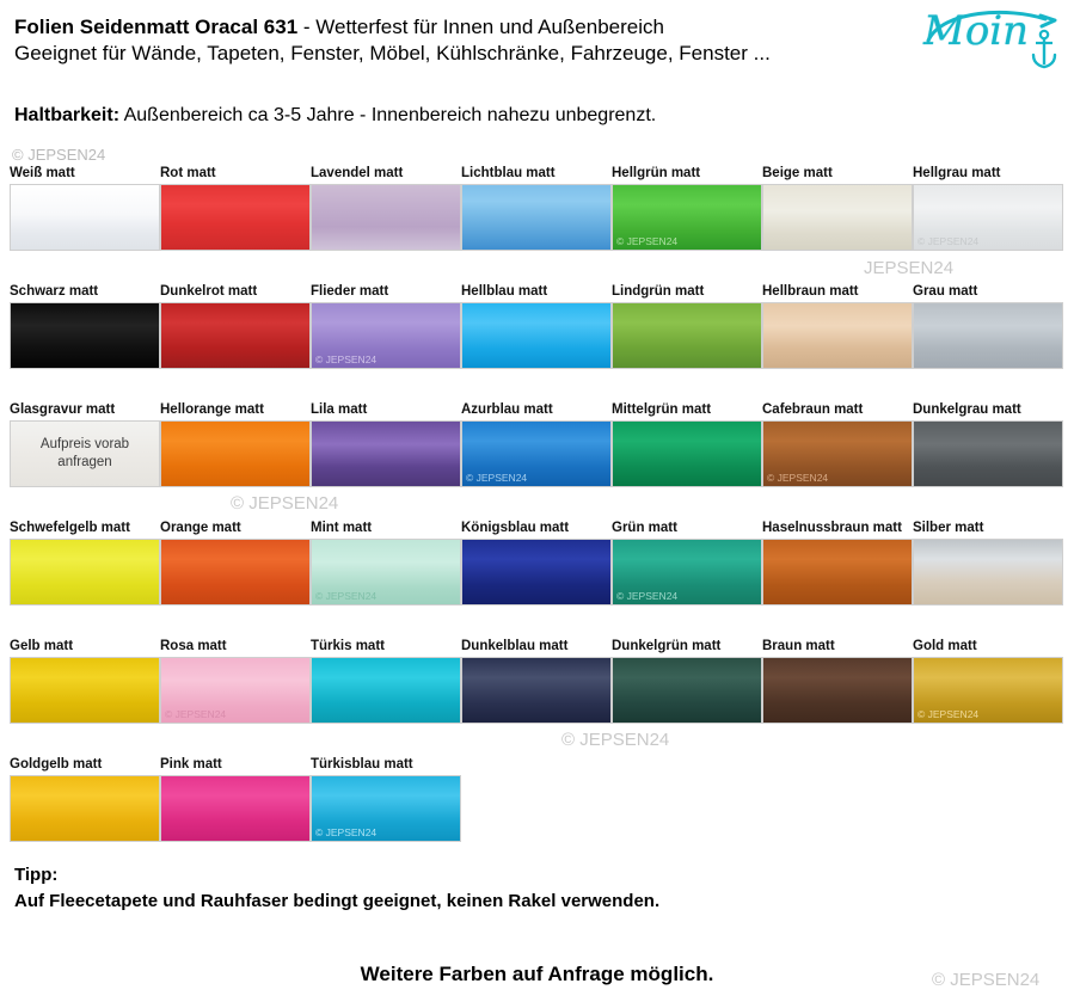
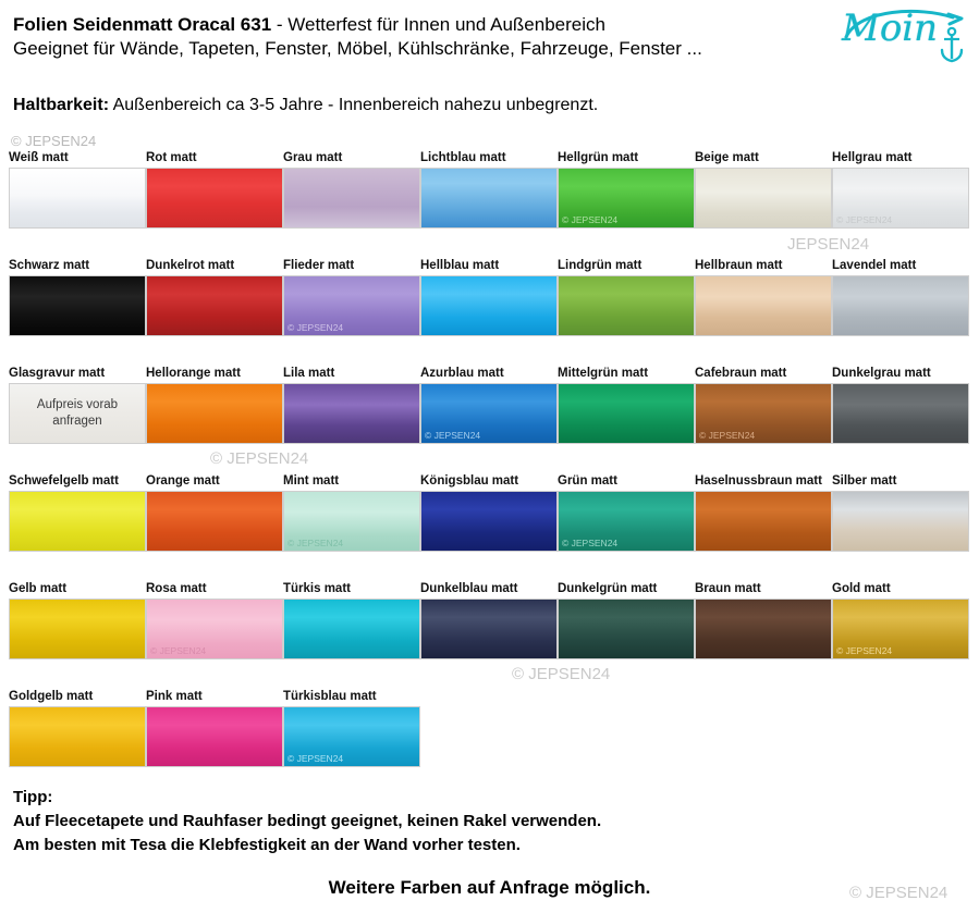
  Folien Seidenmatt Oracal 631 - Wetterfest für Innen und Außenbereich
  Geeignet für Wände, Tapeten, Fenster, Möbel, Kühlschränke, Fahrzeuge, Fenster ...
  Haltbarkeit: Außenbereich ca 3-5 Jahre - Innenbereich nahezu unbegrenzt.
  Moin
  © JEPSEN24
  JEPSEN24
  © JEPSEN24
  © JEPSEN24
  © JEPSEN24
  Weiß matt
  Rot matt
- Lavendel matt
+ Grau matt
  Lichtblau matt
  Hellgrün matt
  © JEPSEN24
  Beige matt
  Hellgrau matt
  Schwarz matt
  Dunkelrot matt
  Flieder matt
  © JEPSEN24
  Hellblau matt
  Lindgrün matt
  Hellbraun matt
- Grau matt
+ Lavendel matt
  Glasgravur matt
  Aufpreis vorab
  anfragen
  Hellorange matt
  Lila matt
  Azurblau matt
  © JEPSEN24
  Mittelgrün matt
  Cafebraun matt
  © JEPSEN24
  Dunkelgrau matt
  Schwefelgelb matt
  Orange matt
  Mint matt
  © JEPSEN24
  Königsblau matt
  Grün matt
  © JEPSEN24
  Haselnussbraun matt
  Silber matt
  Gelb matt
  Rosa matt
  © JEPSEN24
  Türkis matt
  Dunkelblau matt
  Dunkelgrün matt
  Braun matt
  Gold matt
  © JEPSEN24
  Goldgelb matt
  Pink matt
  Türkisblau matt
  © JEPSEN24
  Tipp:
  Auf Fleecetapete und Rauhfaser bedingt geeignet, keinen Rakel verwenden.
+ Am besten mit Tesa die Klebfestigkeit an der Wand vorher testen.
  Weitere Farben auf Anfrage möglich.
